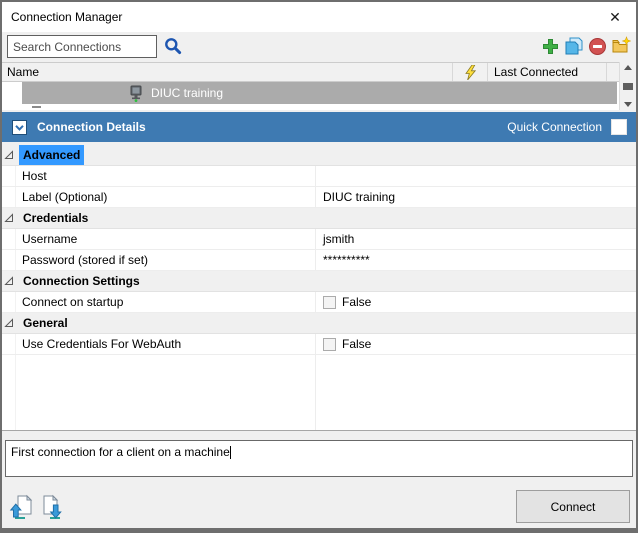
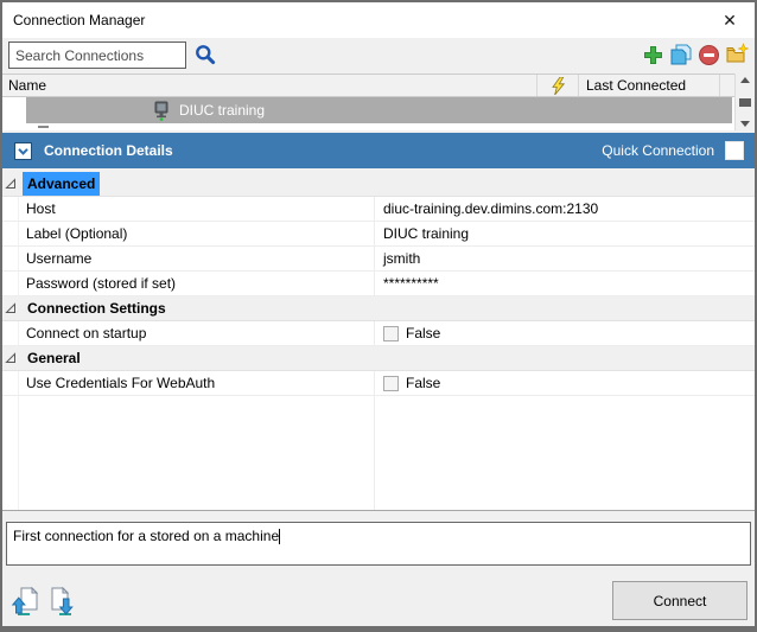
  Connection Manager
  ✕
  Search Connections
  Name
  Last Connected
  DIUC training
  Connection Details
  Quick Connection
  Advanced
  Host
+ diuc-training.dev.dimins.com:2130
  Label (Optional)
  DIUC training
- Credentials
  Username
  jsmith
  Password (stored if set)
  **********
  Connection Settings
  Connect on startup
  False
  General
  Use Credentials For WebAuth
  False
- First connection for a client on a machine
+ First connection for a stored on a machine
  Connect
